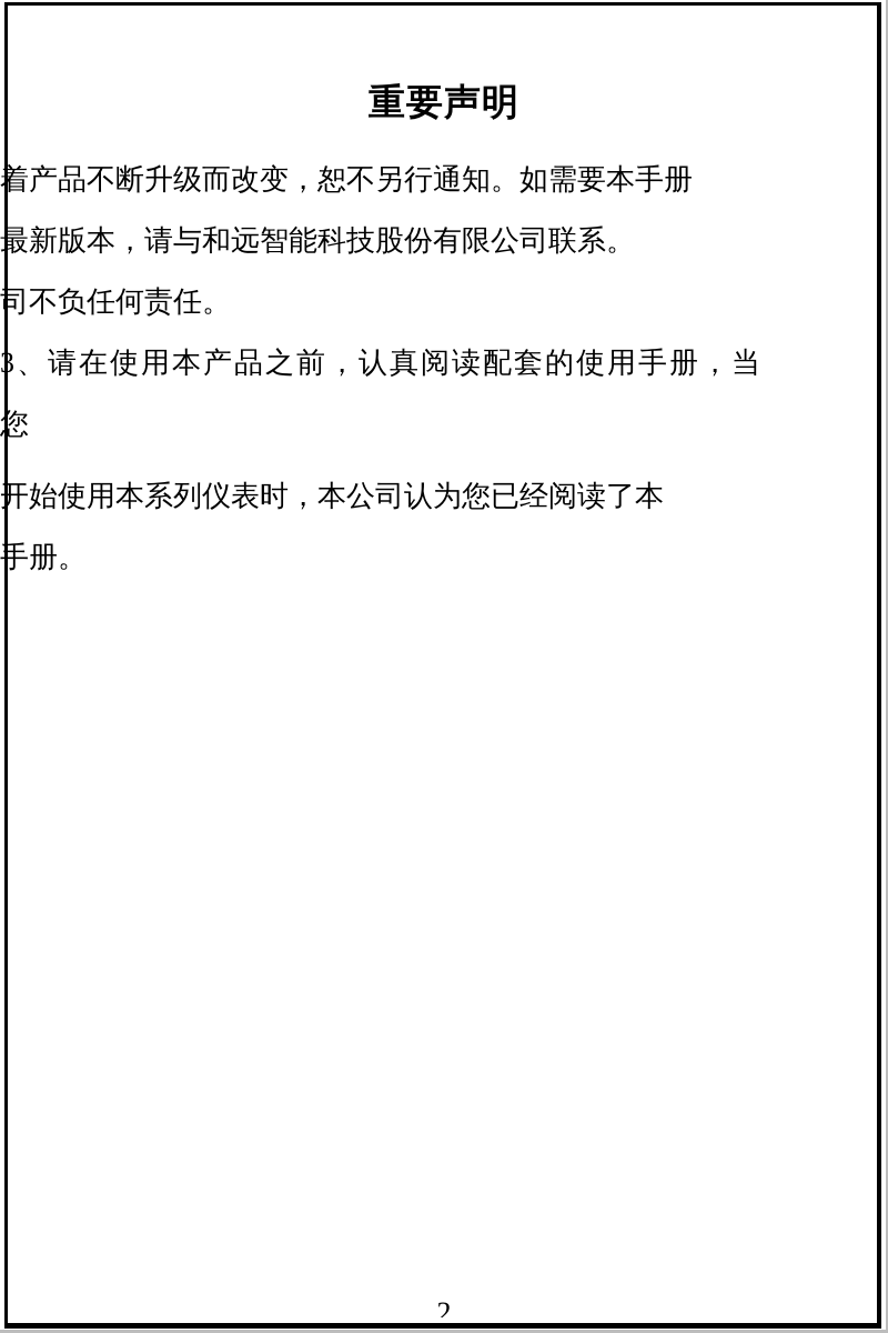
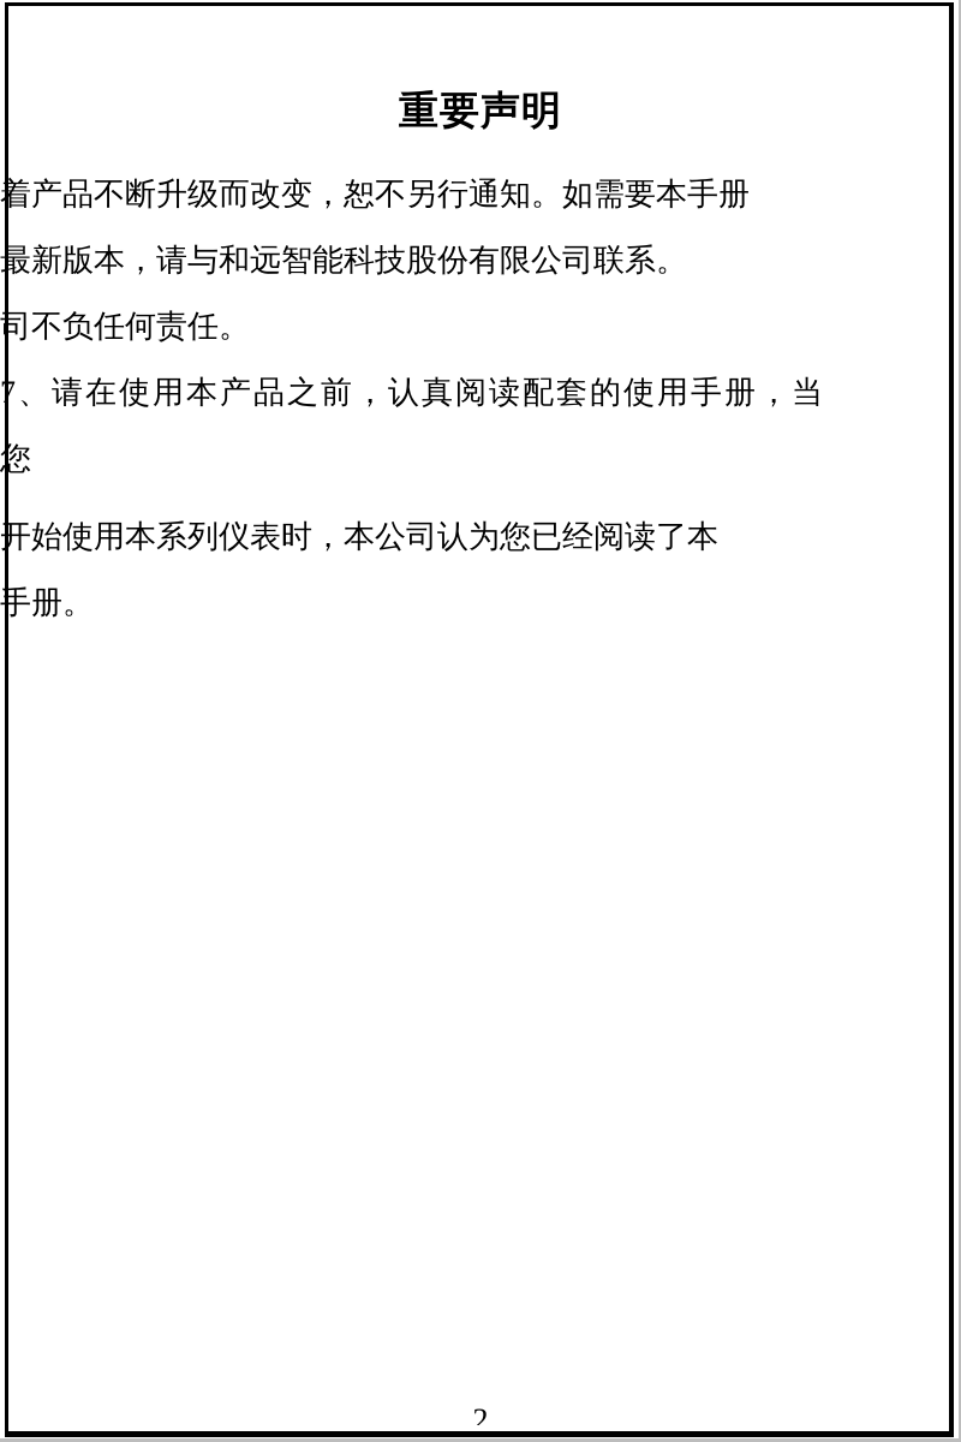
  重要声明
  着产品不断升级而改变，恕不另行通知。如需要本手册
  最新版本，请与和远智能科技股份有限公司联系。
  司不负任何责任。
- 3、请在使用本产品之前，认真阅读配套的使用手册，当
+ 7、请在使用本产品之前，认真阅读配套的使用手册，当
  您
  开始使用本系列仪表时，本公司认为您已经阅读了本
  手册。
  2
